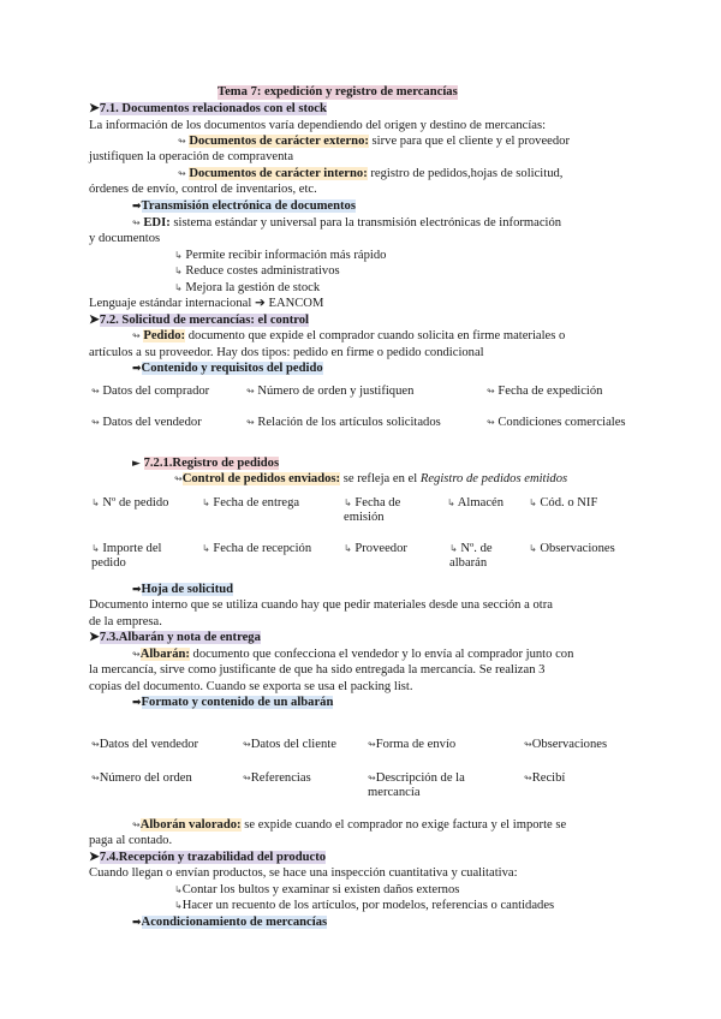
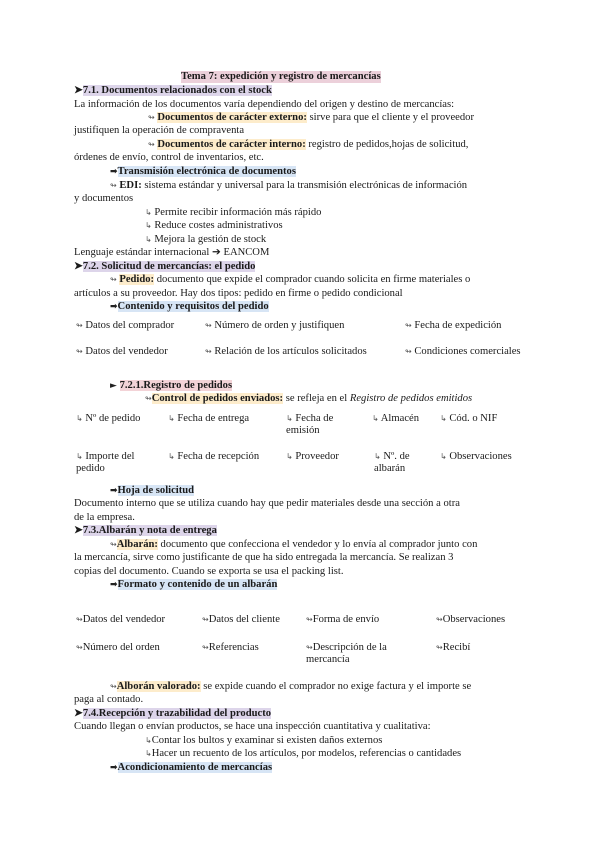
  Tema 7: expedición y registro de mercancías
  ➤7.1. Documentos relacionados con el stock
  La información de los documentos varía dependiendo del origen y destino de mercancías:
  ↬ Documentos de carácter externo: sirve para que el cliente y el proveedor
  justifiquen la operación de compraventa
  ↬ Documentos de carácter interno: registro de pedidos,hojas de solicitud,
  órdenes de envío, control de inventarios, etc.
  ➡Transmisión electrónica de documentos
  ↬ EDI: sistema estándar y universal para la transmisión electrónicas de información
  y documentos
  ↳ Permite recibir información más rápido
  ↳ Reduce costes administrativos
  ↳ Mejora la gestión de stock
  Lenguaje estándar internacional ➔ EANCOM
- ➤7.2. Solicitud de mercancías: el control
+ ➤7.2. Solicitud de mercancías: el pedido
  ↬ Pedido: documento que expide el comprador cuando solicita en firme materiales o
  artículos a su proveedor. Hay dos tipos: pedido en firme o pedido condicional
  ➡Contenido y requisitos del pedido
  ↬ Datos del comprador
  ↬ Número de orden y justifiquen
  ↬ Fecha de expedición
  ↬ Datos del vendedor
  ↬ Relación de los artículos solicitados
  ↬ Condiciones comerciales
  ► 7.2.1.Registro de pedidos
  ↬Control de pedidos enviados: se refleja en el Registro de pedidos emitidos
  ↳ Nº de pedido
  ↳ Fecha de entrega
  ↳ Fecha de emisión
  ↳ Almacén
  ↳ Cód. o NIF
  ↳ Importe del pedido
  ↳ Fecha de recepción
  ↳ Proveedor
  ↳ Nº. de albarán
  ↳ Observaciones
  ➡Hoja de solicitud
  Documento interno que se utiliza cuando hay que pedir materiales desde una sección a otra
  de la empresa.
  ➤7.3.Albarán y nota de entrega
  ↬Albarán: documento que confecciona el vendedor y lo envía al comprador junto con
  la mercancía, sirve como justificante de que ha sido entregada la mercancía. Se realizan 3
  copias del documento. Cuando se exporta se usa el packing list.
  ➡Formato y contenido de un albarán
  ↬Datos del vendedor
  ↬Datos del cliente
  ↬Forma de envío
  ↬Observaciones
  ↬Número del orden
  ↬Referencias
  ↬Descripción de la mercancía
  ↬Recibí
  ↬Alborán valorado: se expide cuando el comprador no exige factura y el importe se
  paga al contado.
  ➤7.4.Recepción y trazabilidad del producto
  Cuando llegan o envían productos, se hace una inspección cuantitativa y cualitativa:
  ↳Contar los bultos y examinar si existen daños externos
  ↳Hacer un recuento de los artículos, por modelos, referencias o cantidades
  ➡Acondicionamiento de mercancías
